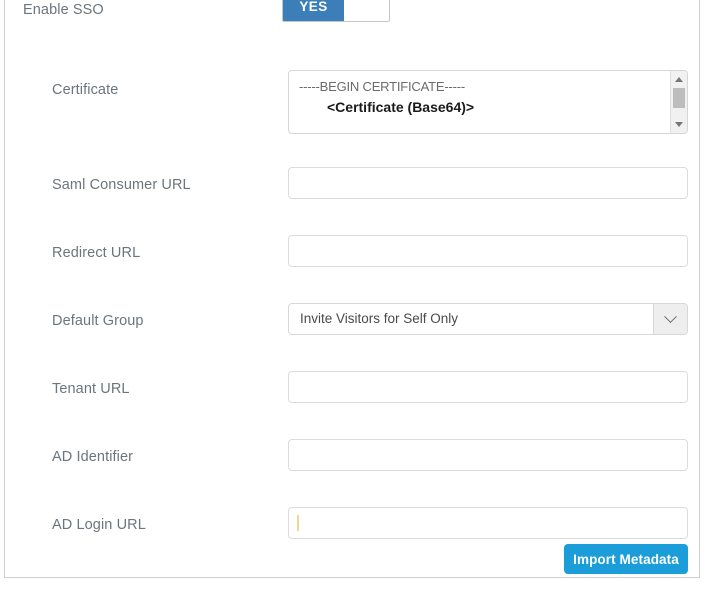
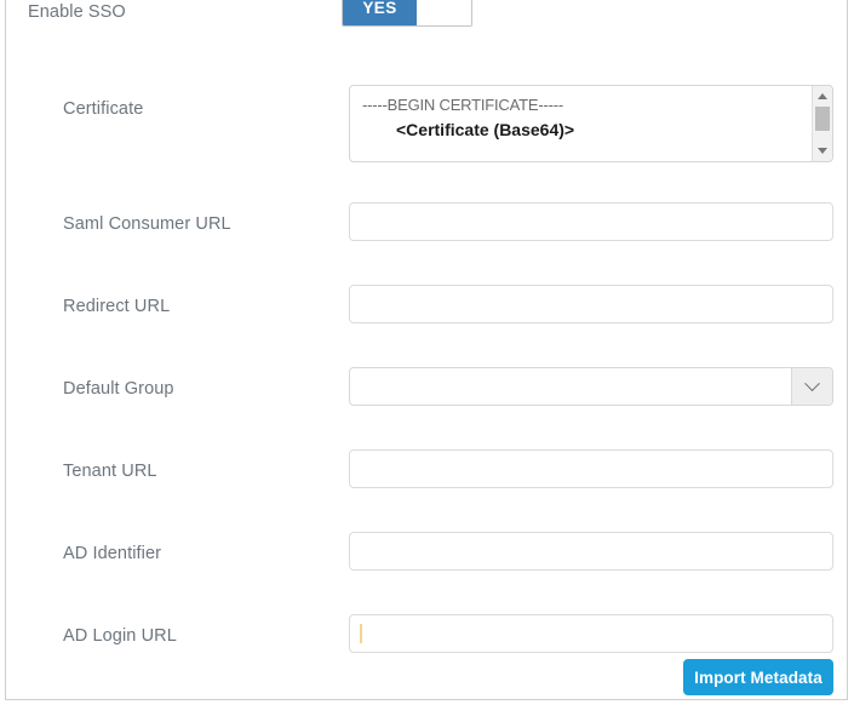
  Enable SSO
  YES
  Certificate
  -----BEGIN CERTIFICATE-----
  <Certificate (Base64)>
  Saml Consumer URL
  Redirect URL
  Default Group
- Invite Visitors for Self Only
  Tenant URL
  AD Identifier
  AD Login URL
  Import Metadata
